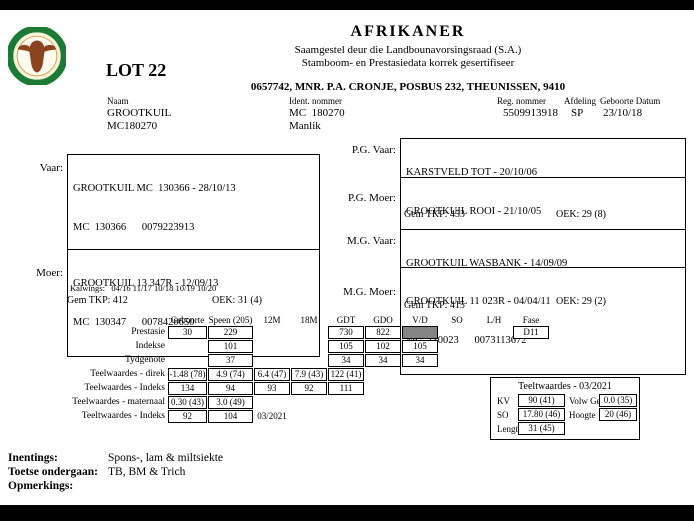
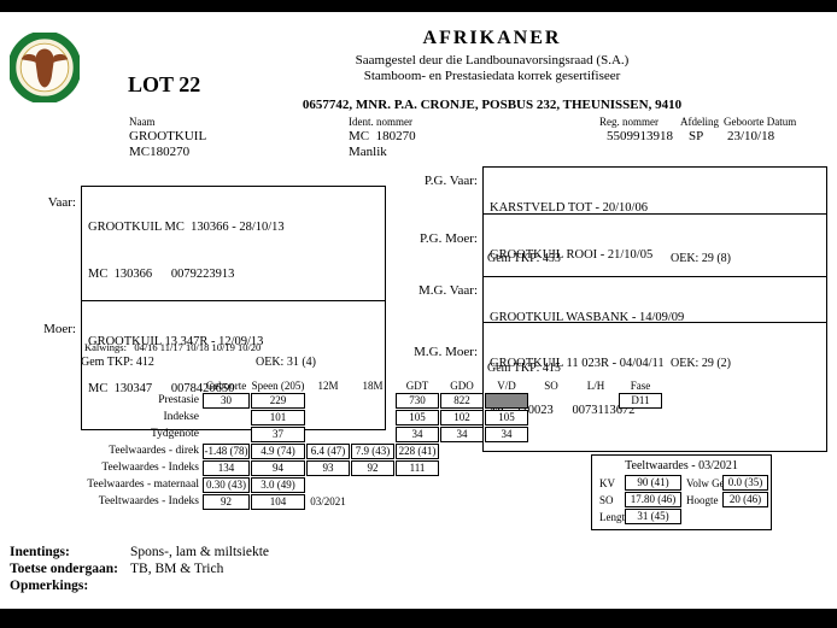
  LOT 22
  AFRIKANER
  Saamgestel deur die Landbounavorsingsraad (S.A.)
  Stamboom- en Prestasiedata korrek gesertifiseer
  0657742, MNR. P.A. CRONJE, POSBUS 232, THEUNISSEN, 9410
  Naam
  GROOTKUIL
  MC180270
  Ident. nommer
  MC 180270
  Manlik
  Reg. nommer
  5509913918
  Afdeling
  SP
  Geboorte Datum
  23/10/18
  Vaar:
  GROOTKUIL MC 130366 - 28/10/13
  MC 130366 0079223913
  Moer:
  GROOTKUIL 13 347R - 12/09/13
  MC 130347 0078420650
  Kalwings: 04/16 11/17 10/18 10/19 10/20
  Gem TKP: 412
  OEK: 31 (4)
  P.G. Vaar:
  KARSTVELD TOT - 20/10/06
  P.G. Moer:
  GROOTKUIL ROOI - 21/10/05
  Gem TKP: 453
  OEK: 29 (8)
  M.G. Vaar:
  GROOTKUIL WASBANK - 14/09/09
  M.G. Moer:
  GROOTKUIL 11 023R - 04/04/11
  0023 0073113672
  Gem TKP: 415
  OEK: 29 (2)
  Geboorte
  Speen (205)
  12M
  18M
  GDT
  GDO
  V/D
  SO
  L/H
  Fase
  Prestasie
  30
  229
  730
  822
  D11
  Indekse
  101
  105
  102
  105
  Tydgenote
  37
  34
  34
  34
  Teelwaardes - direk
  -1.48 (78)
  4.9 (74)
  6.4 (47)
  7.9 (43)
- 122 (41)
+ 228 (41)
  Teelwaardes - Indeks
  134
  94
  93
  92
  111
  Teelwaardes - maternaal
  0.30 (43)
  3.0 (49)
  Teeltwaardes - Indeks
  92
  104
  03/2021
  Teeltwaardes - 03/2021
  KV
  90 (41)
  Volw G
  0.0 (35)
  SO
  17.80 (46)
  Hoogte
  20 (46)
  Lengt
  31 (45)
  Inentings:
  Spons-, lam & miltsiekte
  Toetse ondergaan:
  TB, BM & Trich
  Opmerkings:
